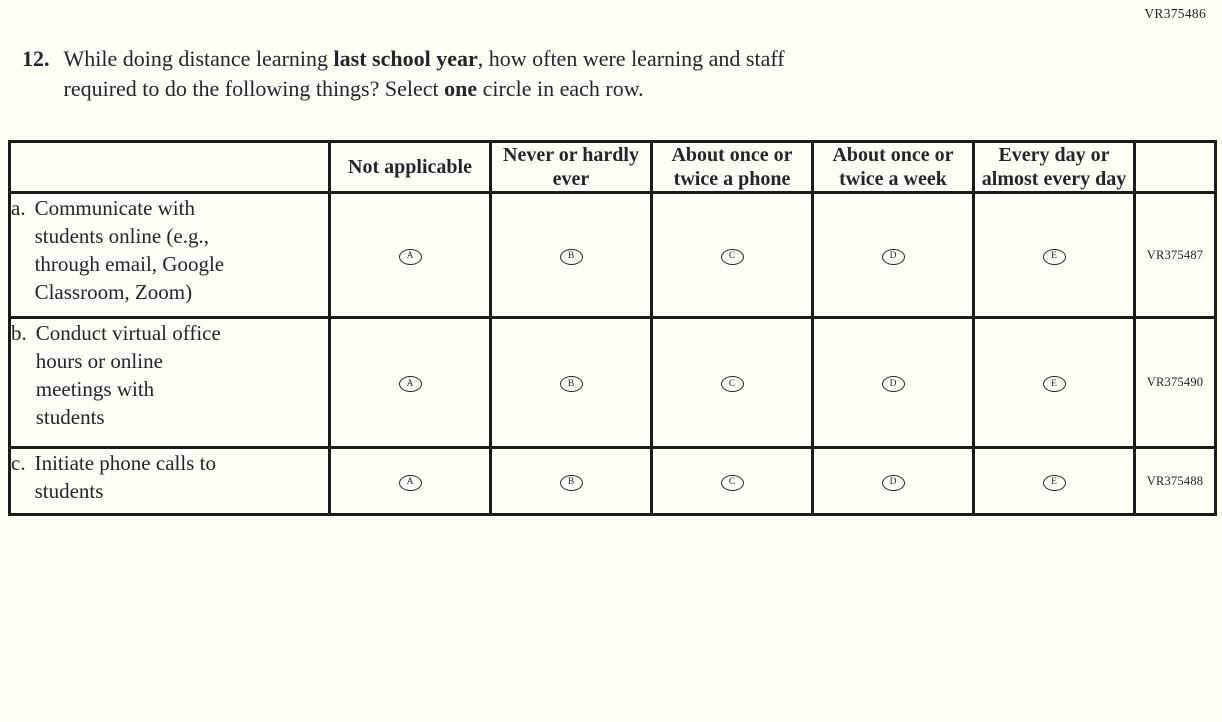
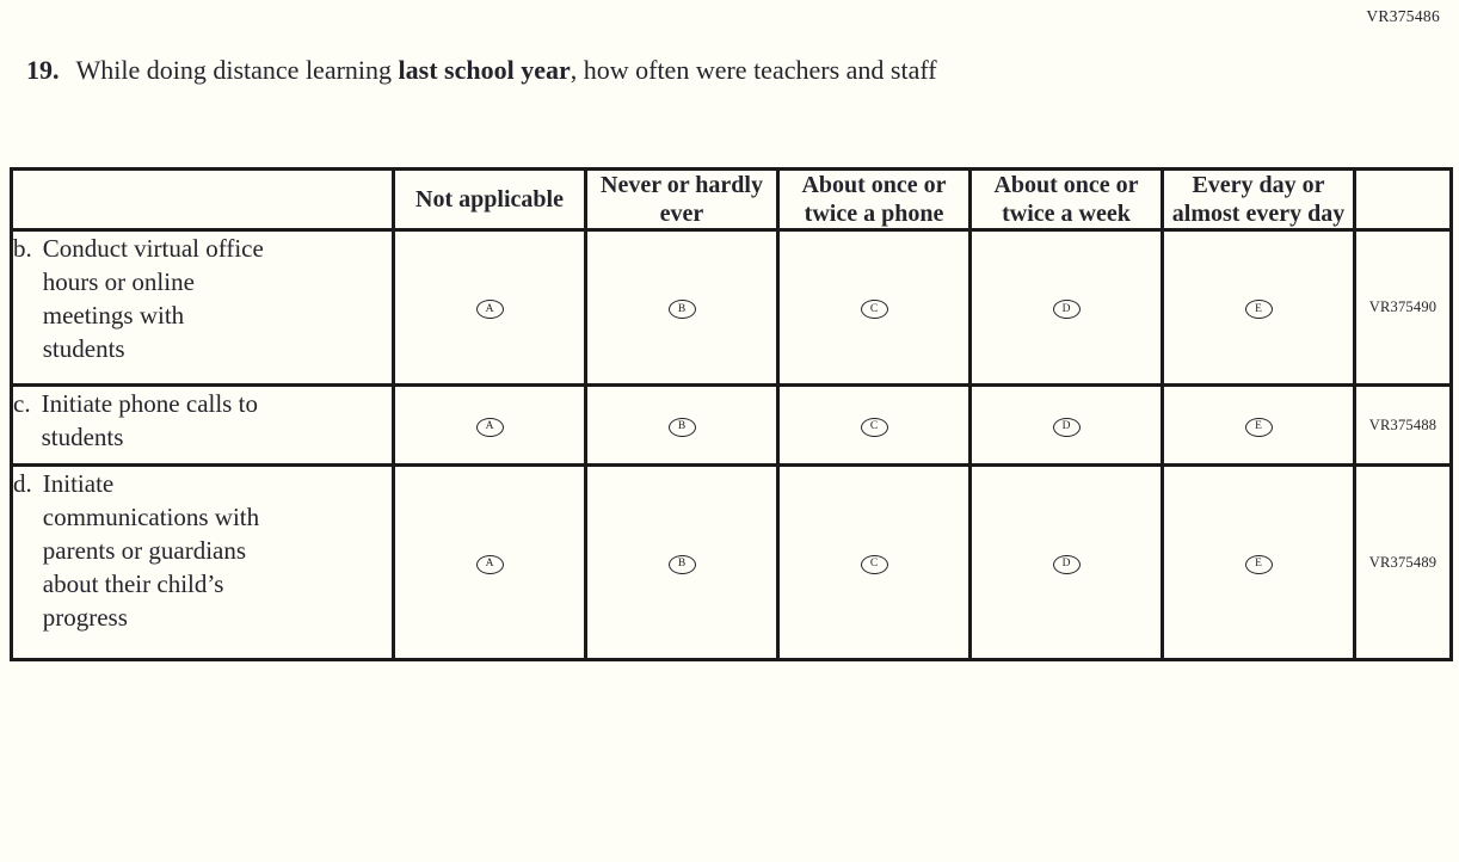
  VR375486
- 12.
+ 19.
- While doing distance learning last school year, how often were learning and staff
+ While doing distance learning last school year, how often were teachers and staff
- required to do the following things? Select one circle in each row.
  	Not applicable	Never or hardly ever	About once or twice a phone	About once or twice a week	Every day or almost every day
- a. Communicate with students online (e.g., through email, Google Classroom, Zoom)	A	B	C	D	E	VR375487
  b. Conduct virtual office hours or online meetings with students	A	B	C	D	E	VR375490
  c. Initiate phone calls to students	A	B	C	D	E	VR375488
+ d. Initiate communications with parents or guardians about their child’s progress	A	B	C	D	E	VR375489
